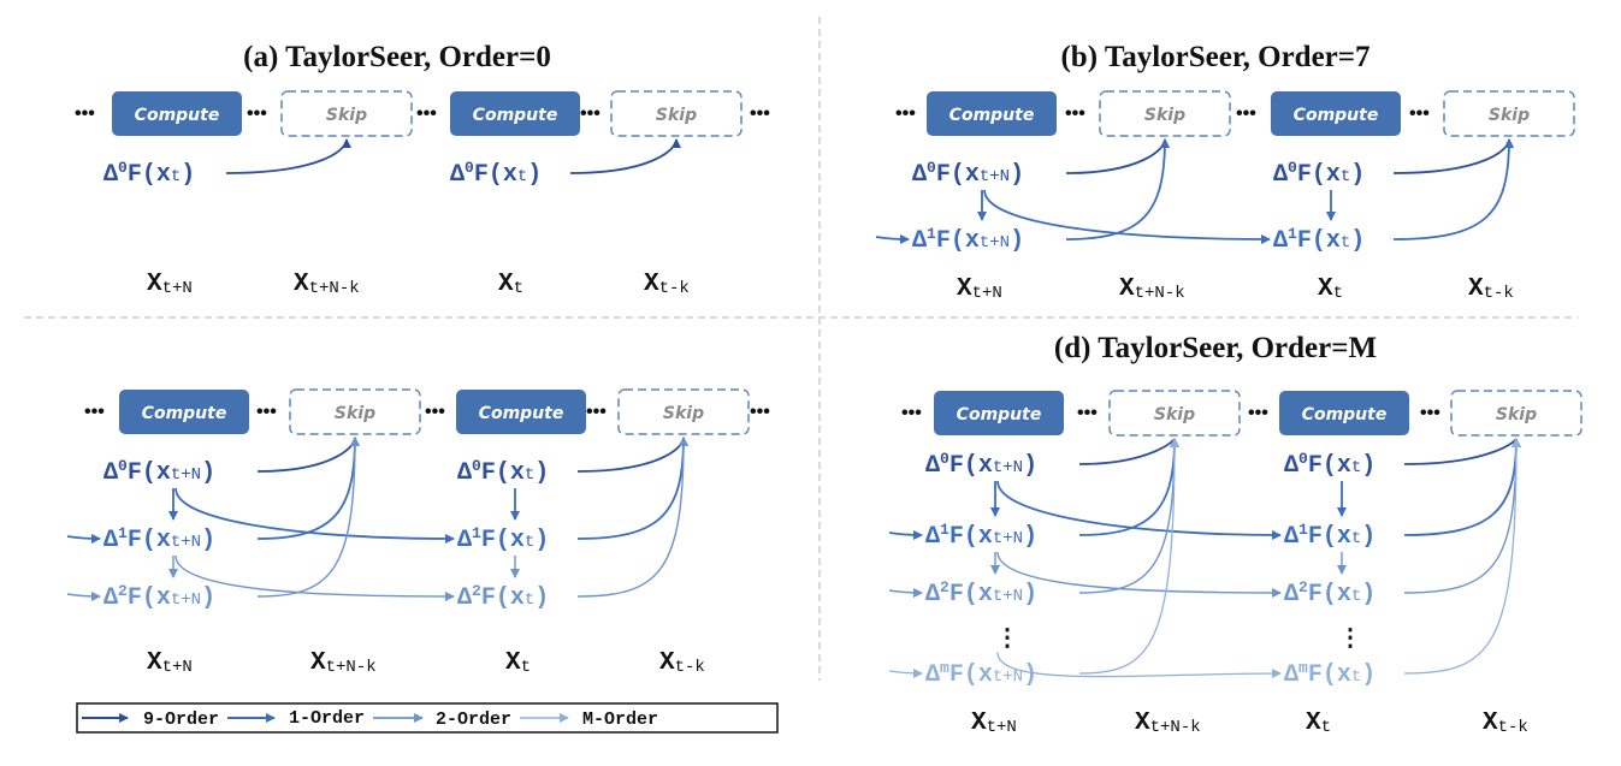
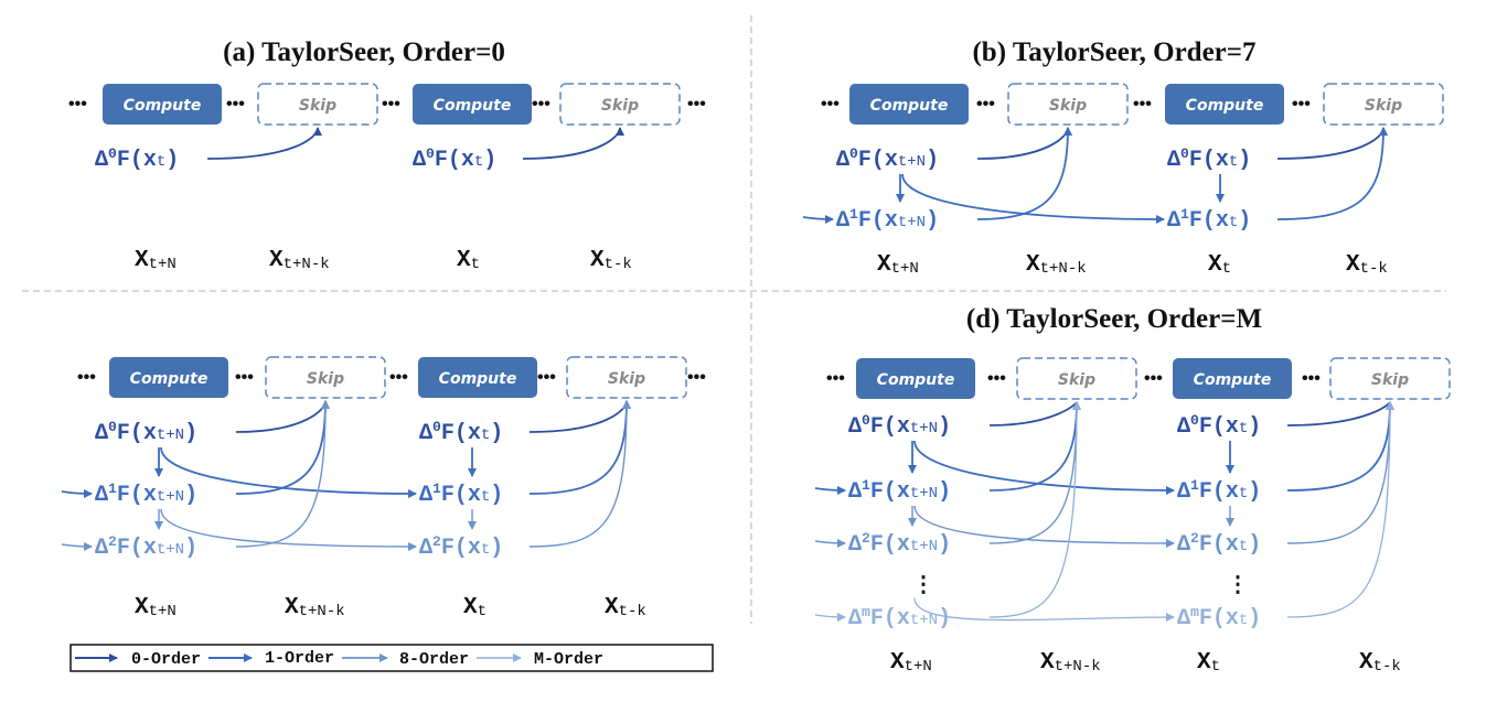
  (a) TaylorSeer, Order=0
  •••
  •••
  •••
  •••
  •••
  Compute
  Skip
  Compute
  Skip
  Δ0F(xt)
  Δ0F(xt)
  Xt+N
  Xt+N-k
  Xt
  Xt-k
  (b) TaylorSeer, Order=7
  •••
  •••
  •••
  •••
  Compute
  Skip
  Compute
  Skip
  Δ0F(xt+N)
  Δ0F(xt)
  Δ1F(xt+N)
  Δ1F(xt)
  Xt+N
  Xt+N-k
  Xt
  Xt-k
  •••
  •••
  •••
  •••
  •••
  Compute
  Skip
  Compute
  Skip
  Δ0F(xt+N)
  Δ0F(xt)
  Δ1F(xt+N)
  Δ1F(xt)
  Δ2F(xt+N)
  Δ2F(xt)
  Xt+N
  Xt+N-k
  Xt
  Xt-k
  (d) TaylorSeer, Order=M
  •••
  •••
  •••
  •••
  Compute
  Skip
  Compute
  Skip
  Δ0F(xt+N)
  Δ0F(xt)
  Δ1F(xt+N)
  Δ1F(xt)
  Δ2F(xt+N)
  Δ2F(xt)
  ⋮
  ⋮
  ΔmF(xt+N)
  ΔmF(xt)
  Xt+N
  Xt+N-k
  Xt
  Xt-k
- 9-Order
+ 0-Order
  1-Order
- 2-Order
+ 8-Order
  M-Order
